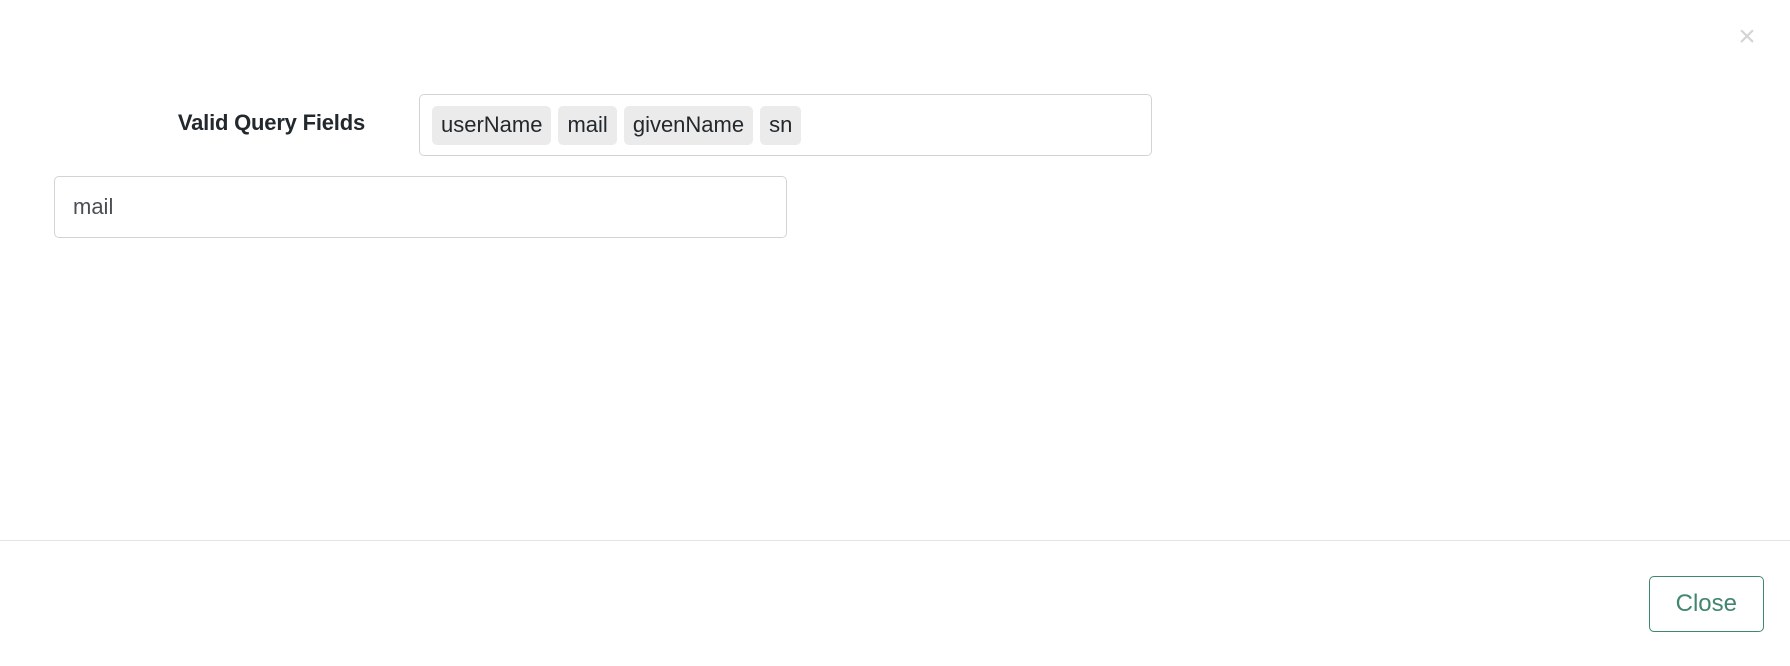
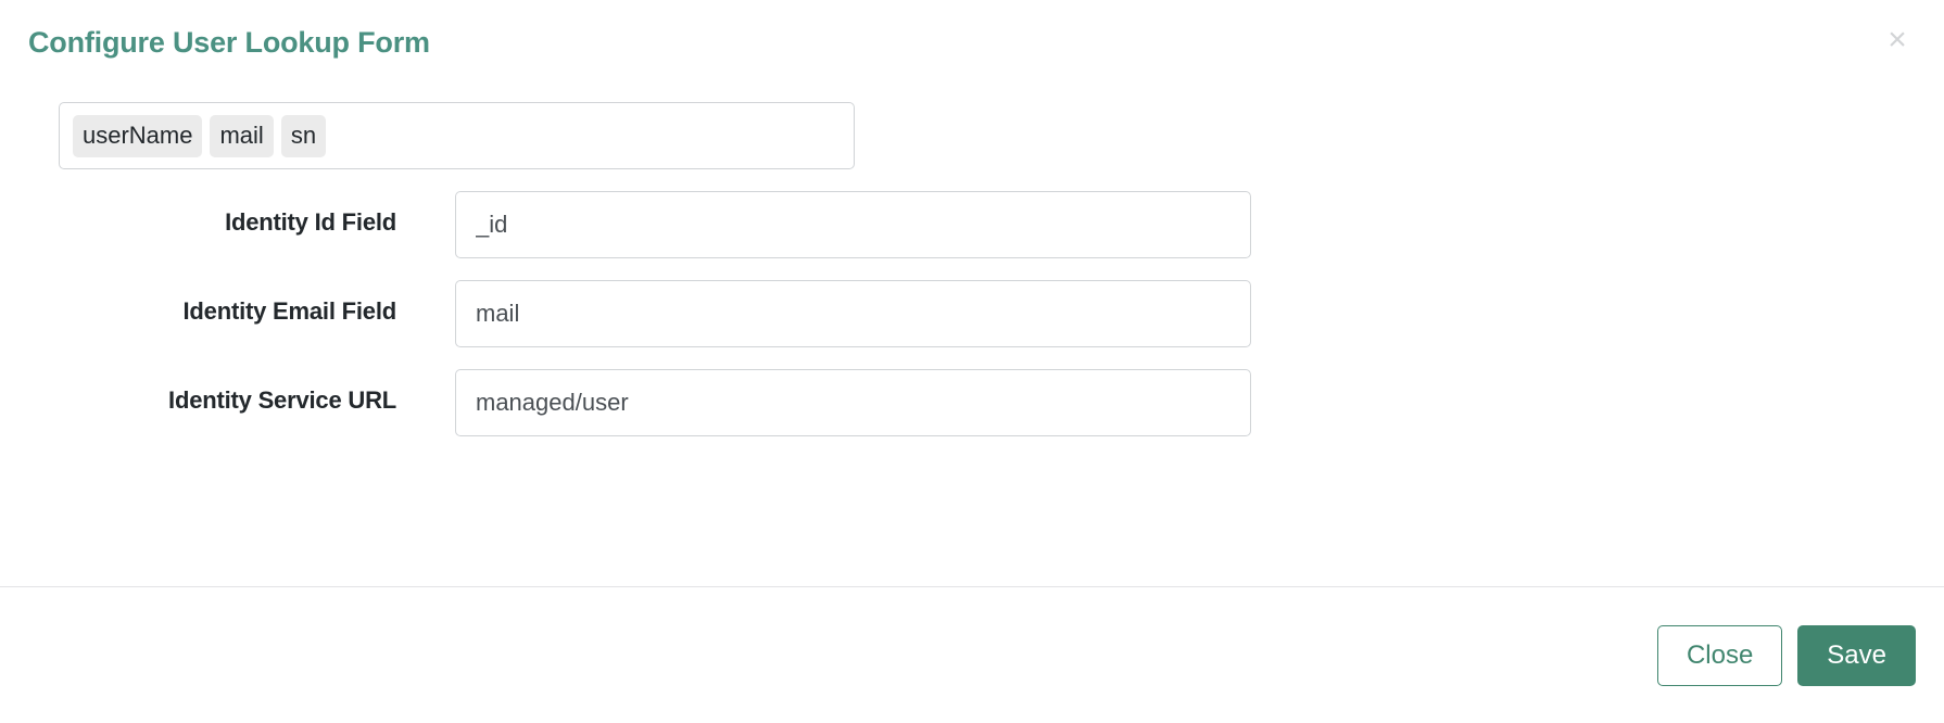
+ Configure User Lookup Form
  ×
- Valid Query Fields
  userName
  mail
- givenName
  sn
+ Identity Id Field
+ _id
+ Identity Email Field
  mail
+ Identity Service URL
+ managed/user
  Close
+ Save
